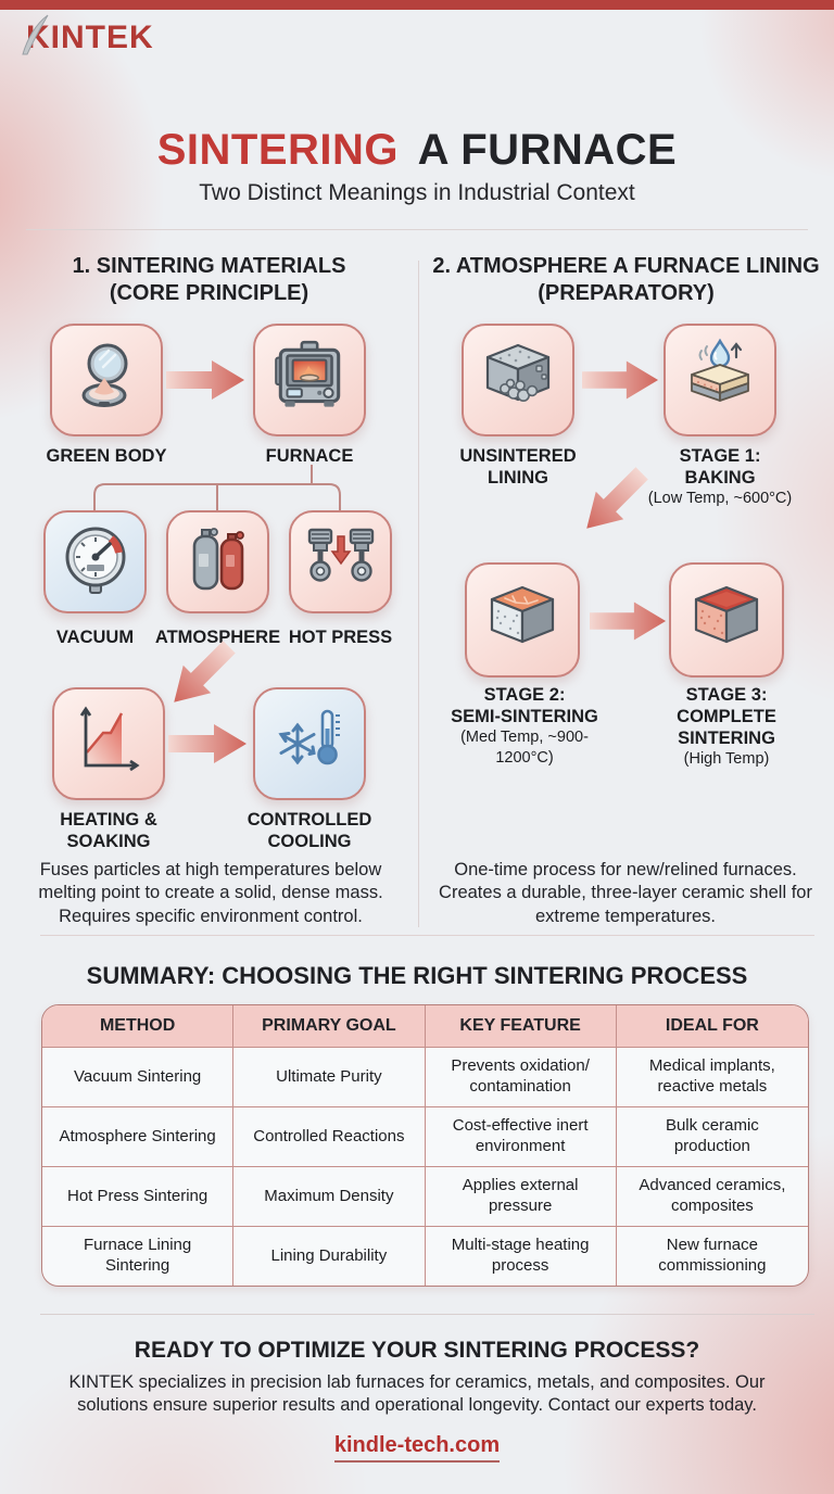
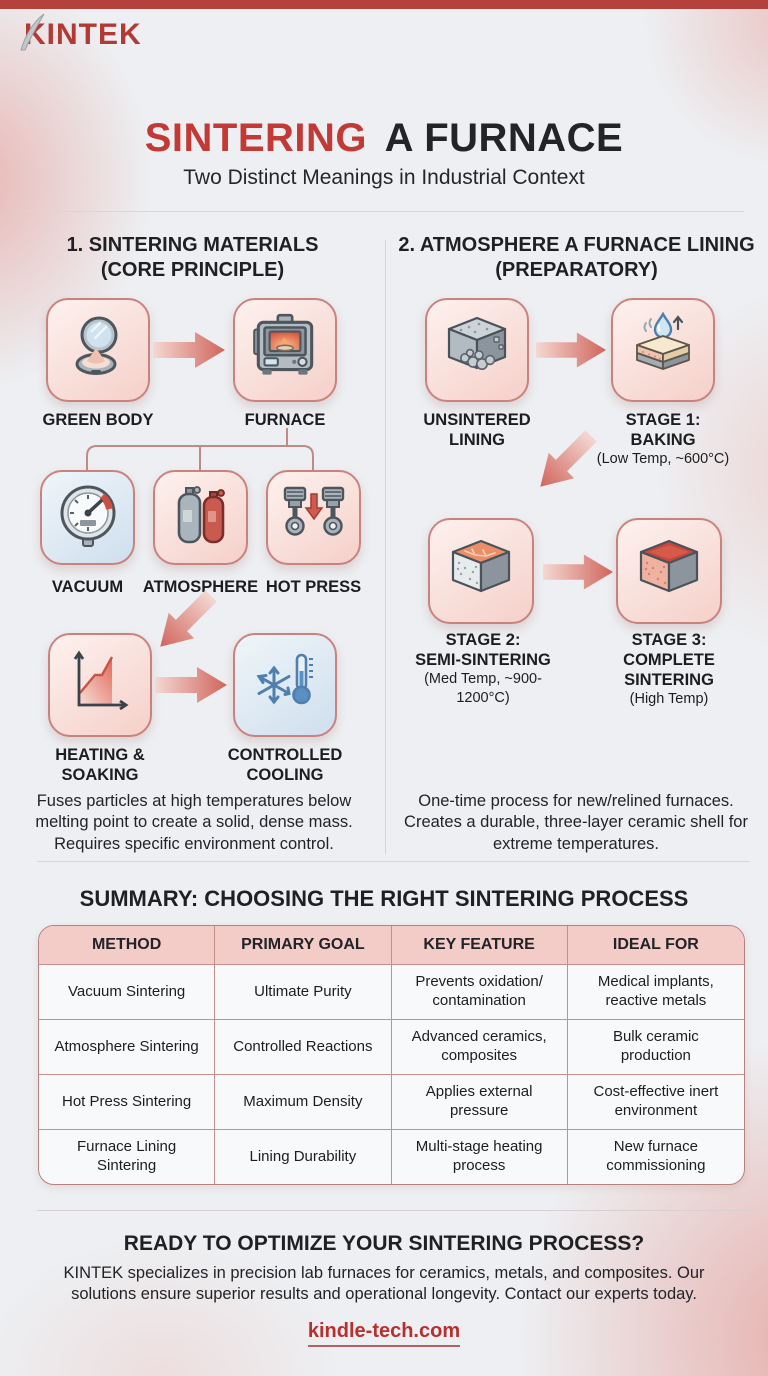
  KINTEK
  SINTERING A FURNACE
  Two Distinct Meanings in Industrial Context
  1. SINTERING MATERIALS
  (CORE PRINCIPLE)
  GREEN BODY
  FURNACE
  VACUUM
  ATMOSPHERE
  HOT PRESS
  HEATING &
  SOAKING
  CONTROLLED
  COOLING
  Fuses particles at high temperatures below melting point to create a solid, dense mass. Requires specific environment control.
  2. ATMOSPHERE A FURNACE LINING
  (PREPARATORY)
  UNSINTERED
  LINING
  STAGE 1:
  BAKING
  (Low Temp, ~600°C)
  STAGE 2:
  SEMI-SINTERING
  (Med Temp, ~900-1200°C)
  STAGE 3:
  COMPLETE
  SINTERING
  (High Temp)
  One-time process for new/relined furnaces. Creates a durable, three-layer ceramic shell for extreme temperatures.
  SUMMARY: CHOOSING THE RIGHT SINTERING PROCESS
  METHOD
  PRIMARY GOAL
  KEY FEATURE
  IDEAL FOR
  Vacuum Sintering
  Ultimate Purity
  Prevents oxidation/​contamination
  Medical implants, reactive metals
  Atmosphere Sintering
  Controlled Reactions
- Cost-effective inert environment
+ Advanced ceramics, composites
  Bulk ceramic production
  Hot Press Sintering
  Maximum Density
  Applies external pressure
- Advanced ceramics, composites
+ Cost-effective inert environment
  Furnace Lining Sintering
  Lining Durability
  Multi-stage heating process
  New furnace commissioning
  READY TO OPTIMIZE YOUR SINTERING PROCESS?
  KINTEK specializes in precision lab furnaces for ceramics, metals, and composites. Our solutions ensure superior results and operational longevity. Contact our experts today.
  kindle-tech.com
